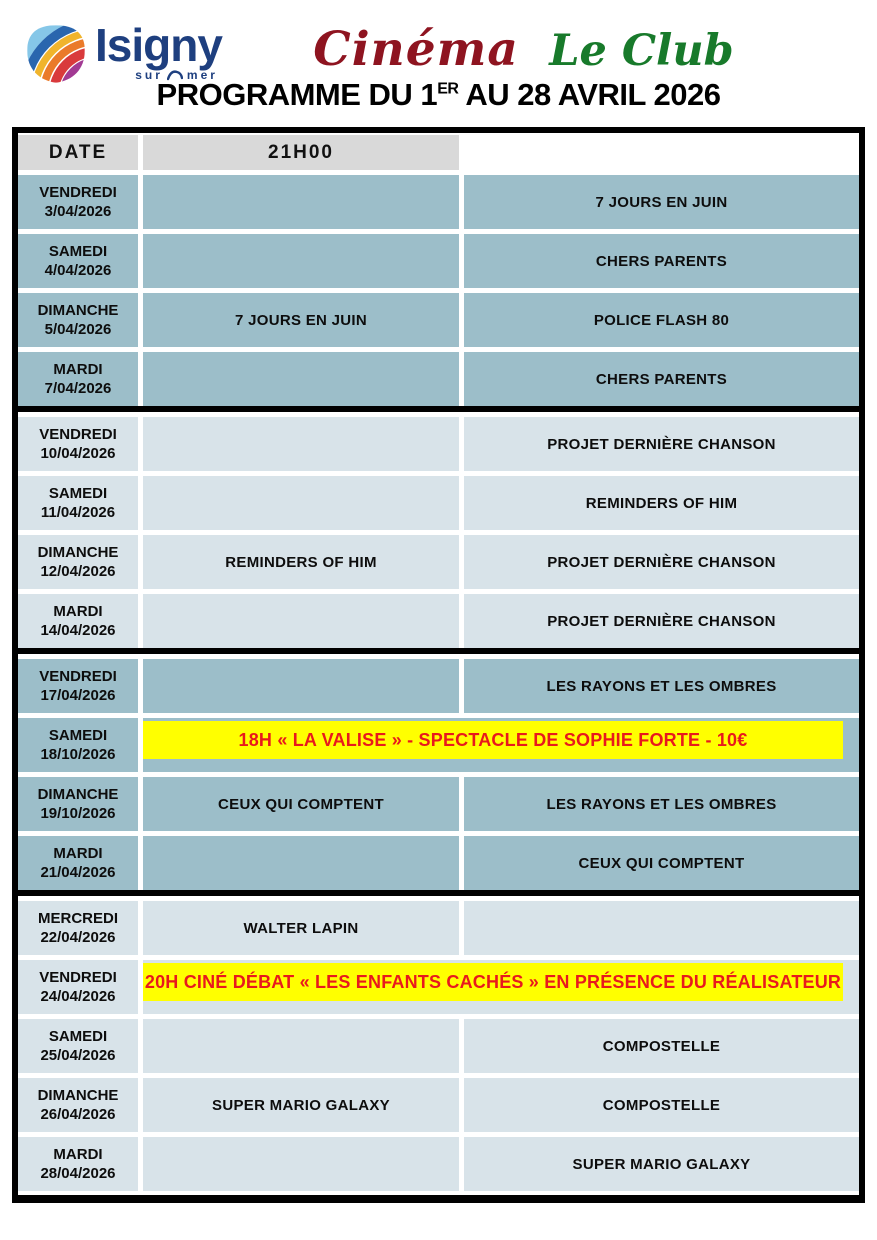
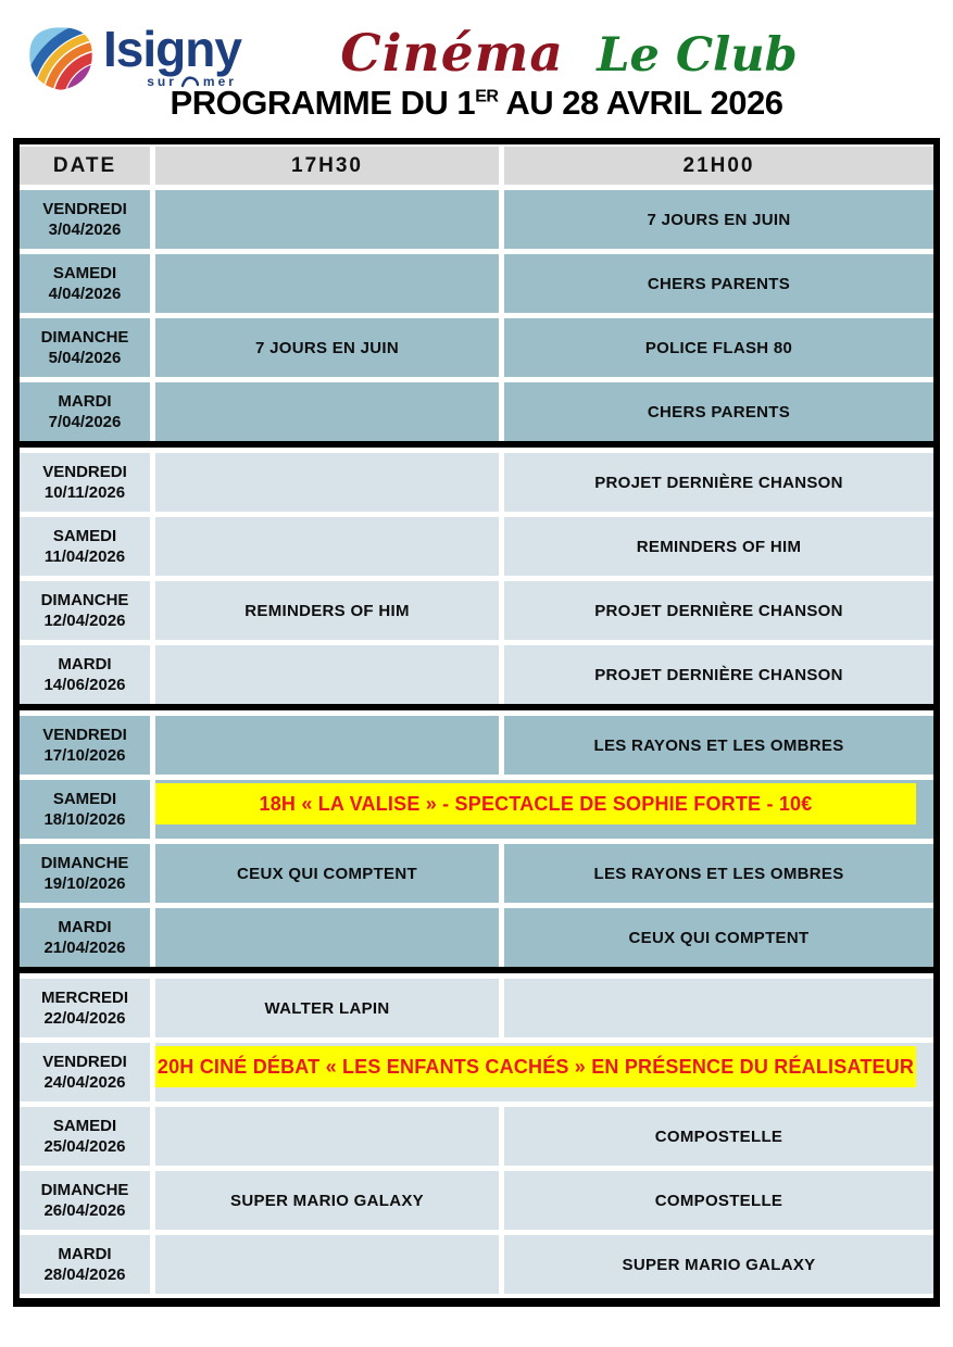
  Isigny
  sur
  mer
  Cinéma Le Club
  PROGRAMME DU 1ER AU 28 AVRIL 2026
  DATE
+ 17H30
  21H00
  VENDREDI
  3/04/2026
  7 JOURS EN JUIN
  SAMEDI
  4/04/2026
  CHERS PARENTS
  DIMANCHE
  5/04/2026
  7 JOURS EN JUIN
  POLICE FLASH 80
  MARDI
  7/04/2026
  CHERS PARENTS
  VENDREDI
- 10/04/2026
+ 10/11/2026
  PROJET DERNIÈRE CHANSON
  SAMEDI
  11/04/2026
  REMINDERS OF HIM
  DIMANCHE
  12/04/2026
  REMINDERS OF HIM
  PROJET DERNIÈRE CHANSON
  MARDI
- 14/04/2026
+ 14/06/2026
  PROJET DERNIÈRE CHANSON
  VENDREDI
- 17/04/2026
+ 17/10/2026
  LES RAYONS ET LES OMBRES
  SAMEDI
  18/10/2026
  18H « LA VALISE » - SPECTACLE DE SOPHIE FORTE - 10€
  DIMANCHE
  19/10/2026
  CEUX QUI COMPTENT
  LES RAYONS ET LES OMBRES
  MARDI
  21/04/2026
  CEUX QUI COMPTENT
  MERCREDI
  22/04/2026
  WALTER LAPIN
  VENDREDI
  24/04/2026
  20H CINÉ DÉBAT « LES ENFANTS CACHÉS » EN PRÉSENCE DU RÉALISATEUR
  SAMEDI
  25/04/2026
  COMPOSTELLE
  DIMANCHE
  26/04/2026
  SUPER MARIO GALAXY
  COMPOSTELLE
  MARDI
  28/04/2026
  SUPER MARIO GALAXY
